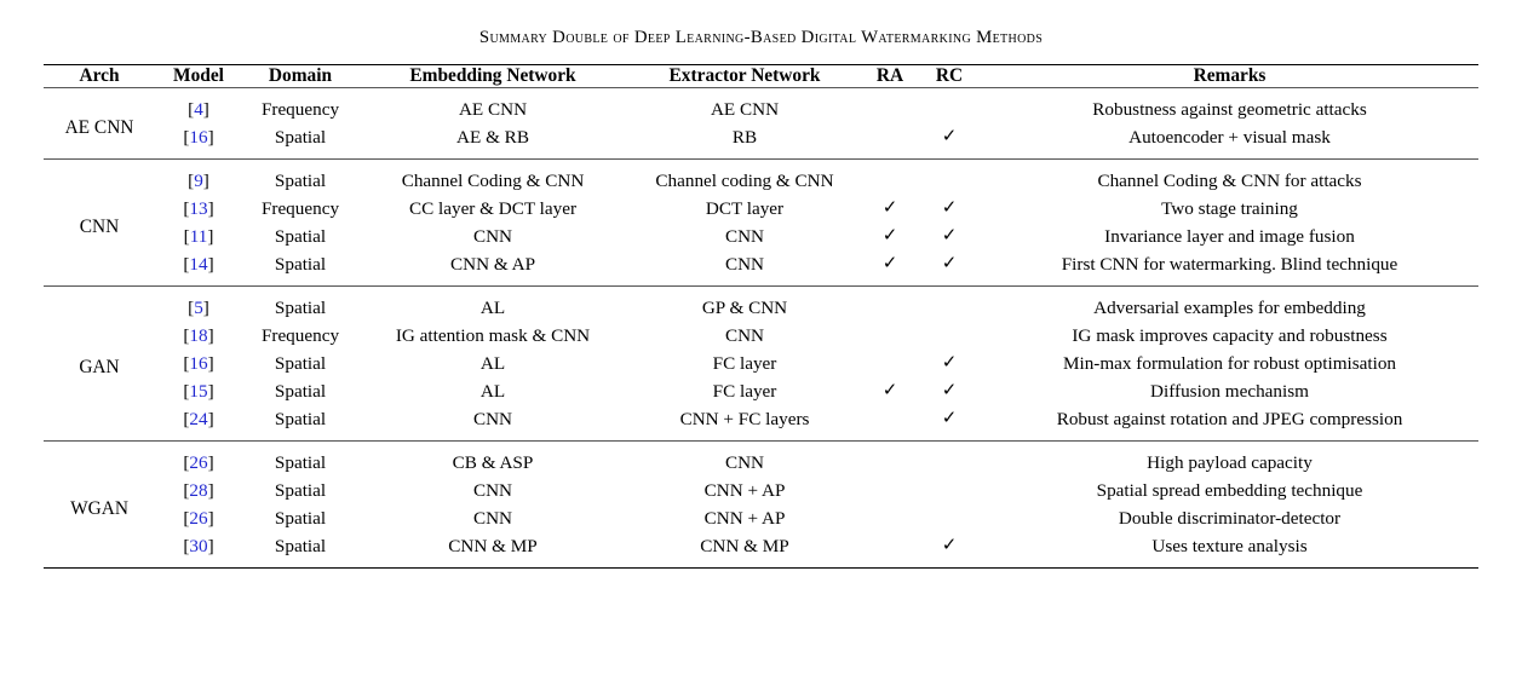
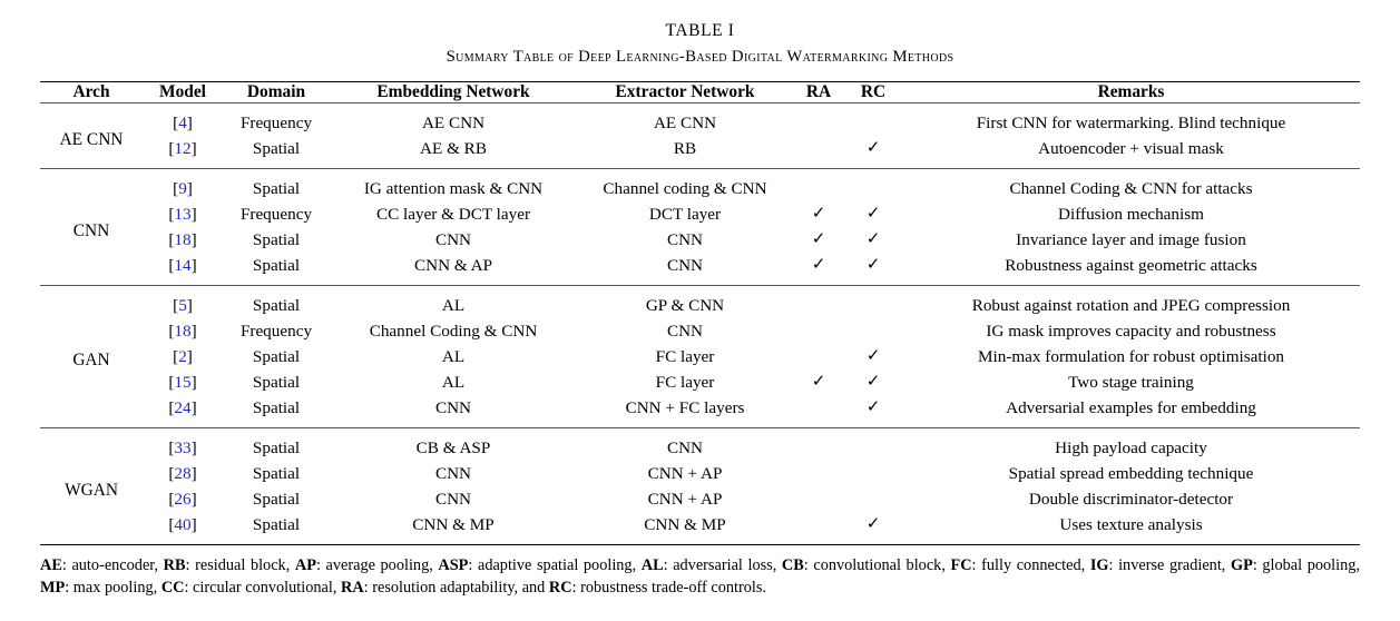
+ TABLE I
- Summary Double of Deep Learning-Based Digital Watermarking Methods
+ Summary Table of Deep Learning-Based Digital Watermarking Methods
  Arch	Model	Domain	Embedding Network	Extractor Network	RA	RC	Remarks
- AE CNN	[4]	Frequency	AE CNN	AE CNN			Robustness against geometric attacks
+ AE CNN	[4]	Frequency	AE CNN	AE CNN			First CNN for watermarking. Blind technique
- [16]	Spatial	AE & RB	RB		✓	Autoencoder + visual mask
+ [12]	Spatial	AE & RB	RB		✓	Autoencoder + visual mask
- CNN	[9]	Spatial	Channel Coding & CNN	Channel coding & CNN			Channel Coding & CNN for attacks
+ CNN	[9]	Spatial	IG attention mask & CNN	Channel coding & CNN			Channel Coding & CNN for attacks
- [13]	Frequency	CC layer & DCT layer	DCT layer	✓	✓	Two stage training
+ [13]	Frequency	CC layer & DCT layer	DCT layer	✓	✓	Diffusion mechanism
- [11]	Spatial	CNN	CNN	✓	✓	Invariance layer and image fusion
+ [18]	Spatial	CNN	CNN	✓	✓	Invariance layer and image fusion
- [14]	Spatial	CNN & AP	CNN	✓	✓	First CNN for watermarking. Blind technique
+ [14]	Spatial	CNN & AP	CNN	✓	✓	Robustness against geometric attacks
- GAN	[5]	Spatial	AL	GP & CNN			Adversarial examples for embedding
+ GAN	[5]	Spatial	AL	GP & CNN			Robust against rotation and JPEG compression
- [18]	Frequency	IG attention mask & CNN	CNN			IG mask improves capacity and robustness
+ [18]	Frequency	Channel Coding & CNN	CNN			IG mask improves capacity and robustness
- [16]	Spatial	AL	FC layer		✓	Min-max formulation for robust optimisation
+ [2]	Spatial	AL	FC layer		✓	Min-max formulation for robust optimisation
- [15]	Spatial	AL	FC layer	✓	✓	Diffusion mechanism
+ [15]	Spatial	AL	FC layer	✓	✓	Two stage training
- [24]	Spatial	CNN	CNN + FC layers		✓	Robust against rotation and JPEG compression
+ [24]	Spatial	CNN	CNN + FC layers		✓	Adversarial examples for embedding
- WGAN	[26]	Spatial	CB & ASP	CNN			High payload capacity
+ WGAN	[33]	Spatial	CB & ASP	CNN			High payload capacity
  [28]	Spatial	CNN	CNN + AP			Spatial spread embedding technique
  [26]	Spatial	CNN	CNN + AP			Double discriminator-detector
- [30]	Spatial	CNN & MP	CNN & MP		✓	Uses texture analysis
+ [40]	Spatial	CNN & MP	CNN & MP		✓	Uses texture analysis
+ AE: auto-encoder, RB: residual block, AP: average pooling, ASP: adaptive spatial pooling, AL: adversarial loss, CB: convolutional block, FC: fully connected, IG: inverse gradient, GP: global pooling, MP: max pooling, CC: circular convolutional, RA: resolution adaptability, and RC: robustness trade-off controls.
